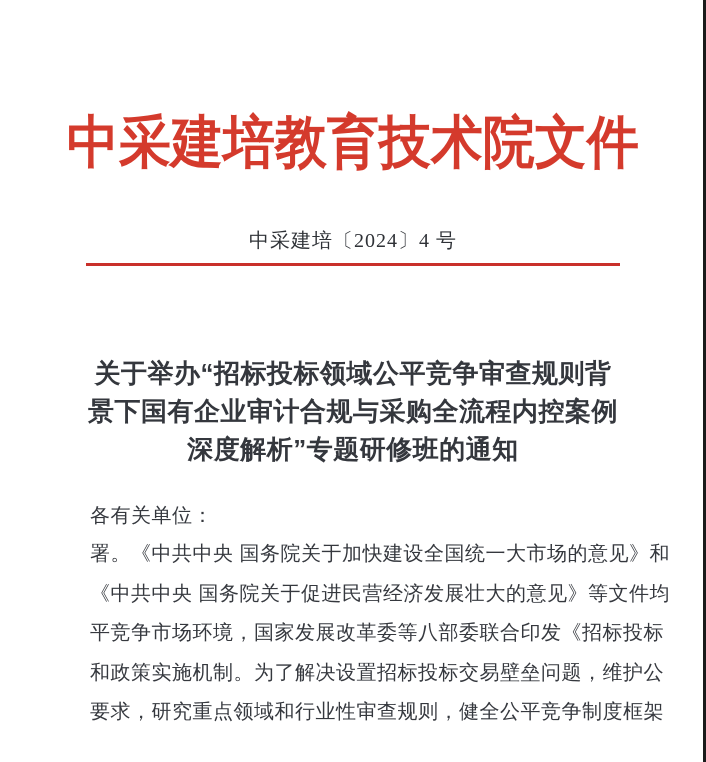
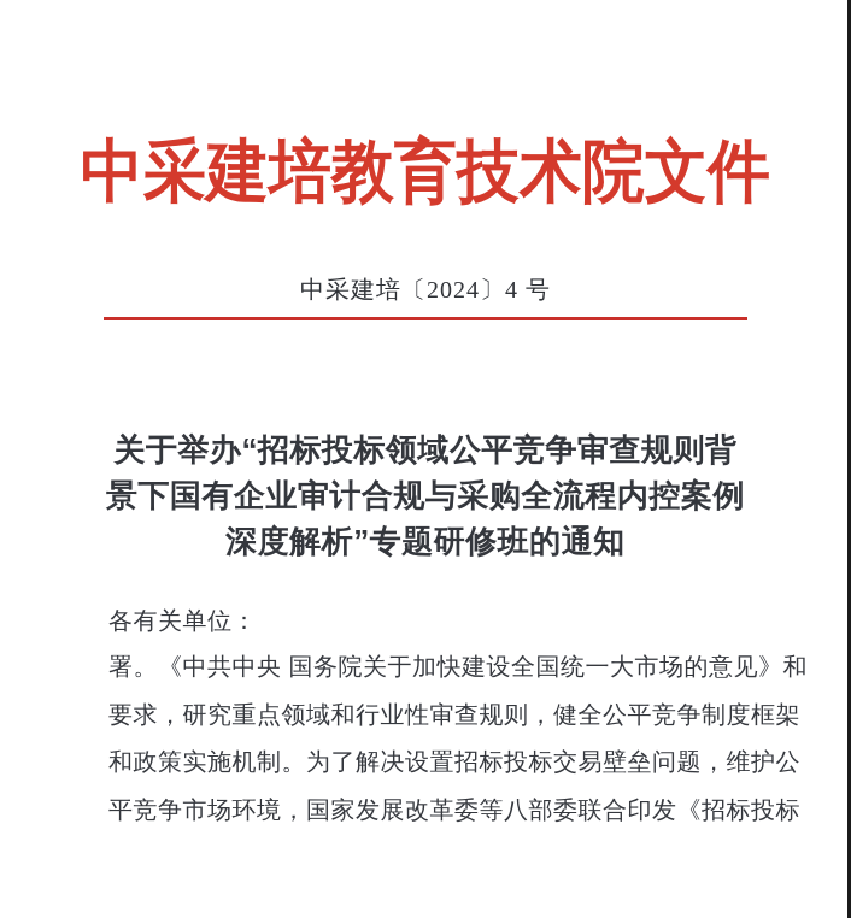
  中采建培教育技术院文件
  中采建培〔2024〕4 号
  关于举办“招标投标领域公平竞争审查规则背
  景下国有企业审计合规与采购全流程内控案例
  深度解析”专题研修班的通知
  各有关单位：
  署。《中共中央 国务院关于加快建设全国统一大市场的意见》和
- 《中共中央 国务院关于促进民营经济发展壮大的意见》等文件均
- 平竞争市场环境，国家发展改革委等八部委联合印发《招标投标
+ 要求，研究重点领域和行业性审查规则，健全公平竞争制度框架
  和政策实施机制。为了解决设置招标投标交易壁垒问题，维护公
- 要求，研究重点领域和行业性审查规则，健全公平竞争制度框架
+ 平竞争市场环境，国家发展改革委等八部委联合印发《招标投标
